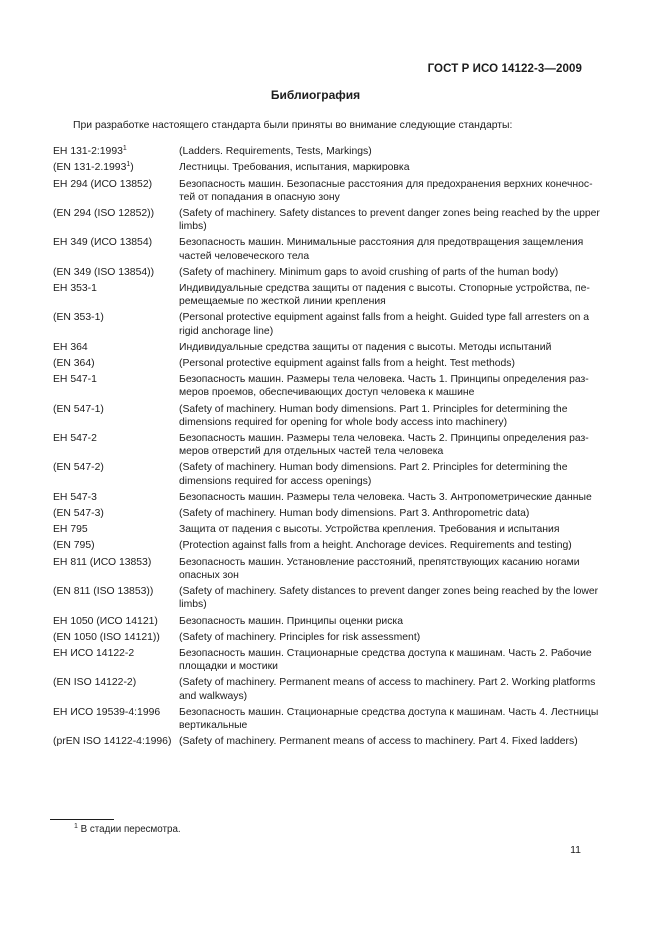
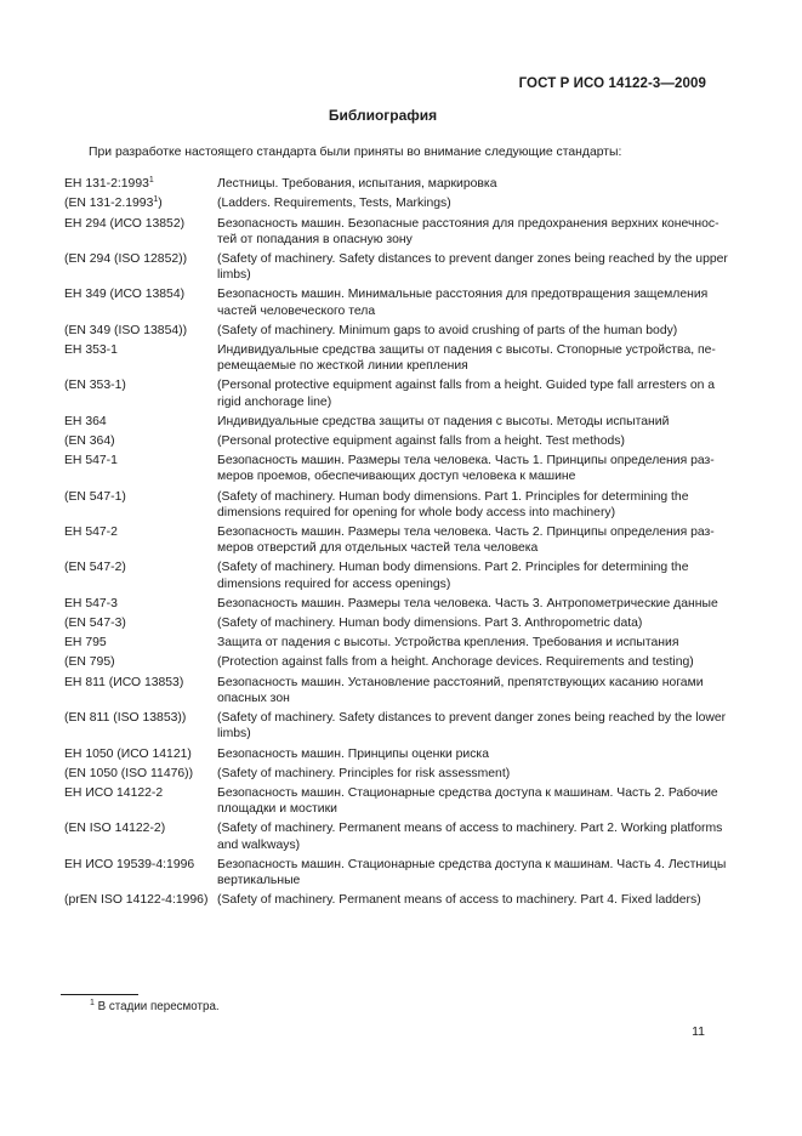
  ГОСТ Р ИСО 14122-3—2009
  Библиография
  При разработке настоящего стандарта были приняты во внимание следующие стандарты:
  ЕН 131-2:1993
- (Ladders. Requirements, Tests, Markings)
+ Лестницы. Требования, испытания, маркировка
  (EN 131-2.1993 )
- Лестницы. Требования, испытания, маркировка
+ (Ladders. Requirements, Tests, Markings)
  ЕН 294 (ИСО 13852)
  Безопасность машин. Безопасные расстояния для предохранения верхних конечнос-
  тей от попадания в опасную зону
  (EN 294 (ISO 12852))
  (Safety of machinery. Safety distances to prevent danger zones being reached by the upper
  limbs)
  ЕН 349 (ИСО 13854)
  Безопасность машин. Минимальные расстояния для предотвращения защемления
  частей человеческого тела
  (EN 349 (ISO 13854))
  (Safety of machinery. Minimum gaps to avoid crushing of parts of the human body)
  ЕН 353-1
  Индивидуальные средства защиты от падения с высоты. Стопорные устройства, пе-
  ремещаемые по жесткой линии крепления
  (EN 353-1)
  (Personal protective equipment against falls from a height. Guided type fall arresters on a
  rigid anchorage line)
  ЕН 364
  Индивидуальные средства защиты от падения с высоты. Методы испытаний
  (EN 364)
  (Personal protective equipment against falls from a height. Test methods)
  ЕН 547-1
  Безопасность машин. Размеры тела человека. Часть 1. Принципы определения раз-
  меров проемов, обеспечивающих доступ человека к машине
  (EN 547-1)
  (Safety of machinery. Human body dimensions. Part 1. Principles for determining the
  dimensions required for opening for whole body access into machinery)
  ЕН 547-2
  Безопасность машин. Размеры тела человека. Часть 2. Принципы определения раз-
  меров отверстий для отдельных частей тела человека
  (EN 547-2)
  (Safety of machinery. Human body dimensions. Part 2. Principles for determining the
  dimensions required for access openings)
  ЕН 547-3
  Безопасность машин. Размеры тела человека. Часть 3. Антропометрические данные
  (EN 547-3)
  (Safety of machinery. Human body dimensions. Part 3. Anthropometric data)
  ЕН 795
  Защита от падения с высоты. Устройства крепления. Требования и испытания
  (EN 795)
  (Protection against falls from a height. Anchorage devices. Requirements and testing)
  ЕН 811 (ИСО 13853)
  Безопасность машин. Установление расстояний, препятствующих касанию ногами
  опасных зон
  (EN 811 (ISO 13853))
  (Safety of machinery. Safety distances to prevent danger zones being reached by the lower
  limbs)
  ЕН 1050 (ИСО 14121)
  Безопасность машин. Принципы оценки риска
- (EN 1050 (ISO 14121))
+ (EN 1050 (ISO 11476))
  (Safety of machinery. Principles for risk assessment)
  ЕН ИСО 14122-2
  Безопасность машин. Стационарные средства доступа к машинам. Часть 2. Рабочие
  площадки и мостики
  (EN ISO 14122-2)
  (Safety of machinery. Permanent means of access to machinery. Part 2. Working platforms
  and walkways)
  ЕН ИСО 19539-4:1996
  Безопасность машин. Стационарные средства доступа к машинам. Часть 4. Лестницы
  вертикальные
  (prEN ISO 14122-4:1996)
  (Safety of machinery. Permanent means of access to machinery. Part 4. Fixed ladders)
  В стадии пересмотра.
  11
